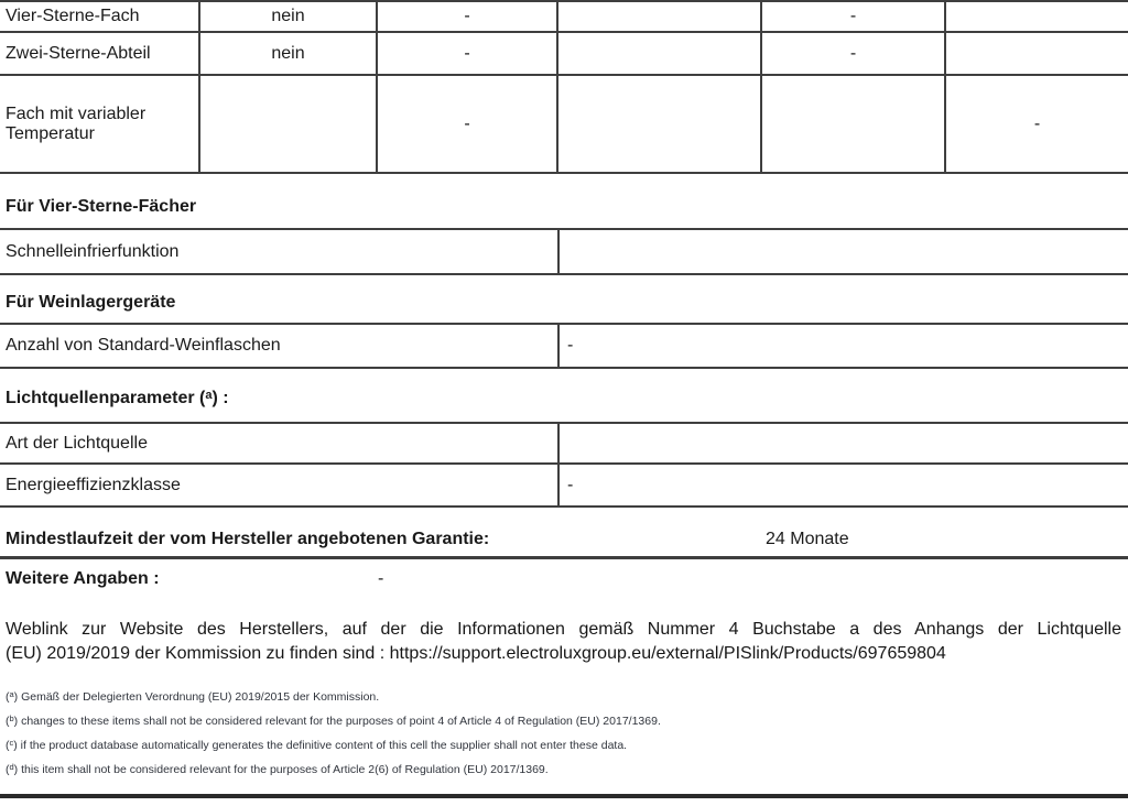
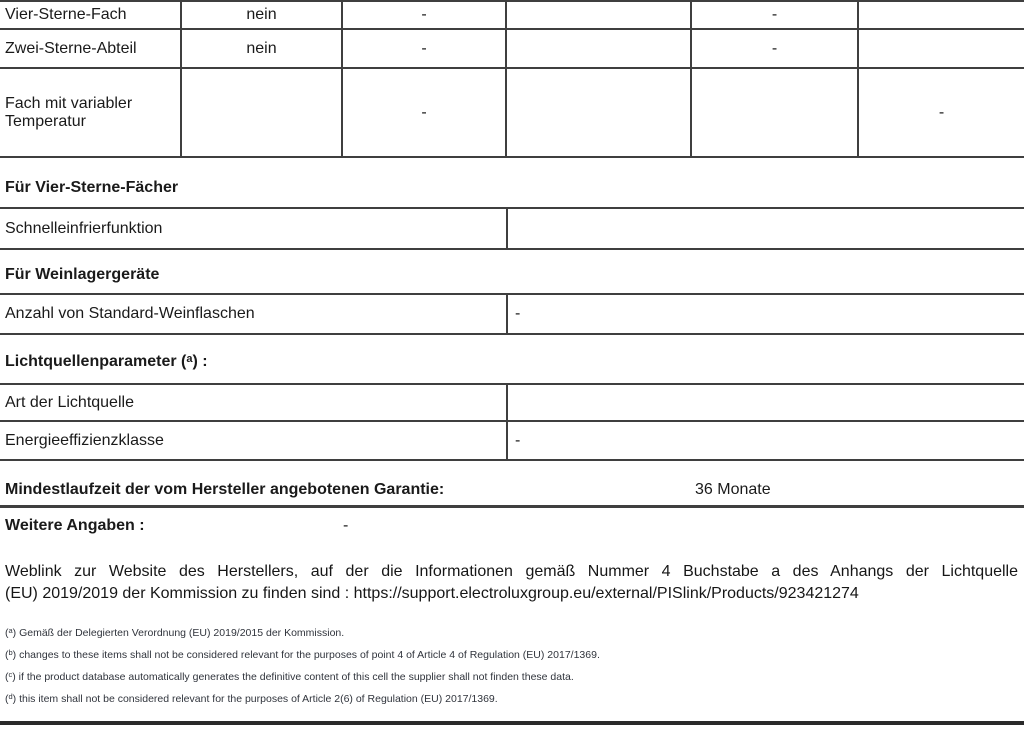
  Vier-Sterne-Fach	nein	-		-
  Zwei-Sterne-Abteil	nein	-		-
  Fach mit variabler Temperatur		-			-
  Für Vier-Sterne-Fächer
  Schnelleinfrierfunktion
  Für Weinlagergeräte
  Anzahl von Standard-Weinflaschen	-
  Lichtquellenparameter (a) :
  Art der Lichtquelle
  Energieeffizienzklasse	-
  Mindestlaufzeit der vom Hersteller angebotenen Garantie:
- 24 Monate
+ 36 Monate
  Weitere Angaben :
  -
  Weblink zur Website des Herstellers, auf der die Informationen gemäß Nummer 4 Buchstabe a des Anhangs der Lichtquelle
- (EU) 2019/2019 der Kommission zu finden sind : https://support.electroluxgroup.eu/external/PISlink/Products/697659804
+ (EU) 2019/2019 der Kommission zu finden sind : https://support.electroluxgroup.eu/external/PISlink/Products/923421274
  (a) Gemäß der Delegierten Verordnung (EU) 2019/2015 der Kommission.
  (b) changes to these items shall not be considered relevant for the purposes of point 4 of Article 4 of Regulation (EU) 2017/1369.
- (c) if the product database automatically generates the definitive content of this cell the supplier shall not enter these data.
+ (c) if the product database automatically generates the definitive content of this cell the supplier shall not finden these data.
  (d) this item shall not be considered relevant for the purposes of Article 2(6) of Regulation (EU) 2017/1369.
